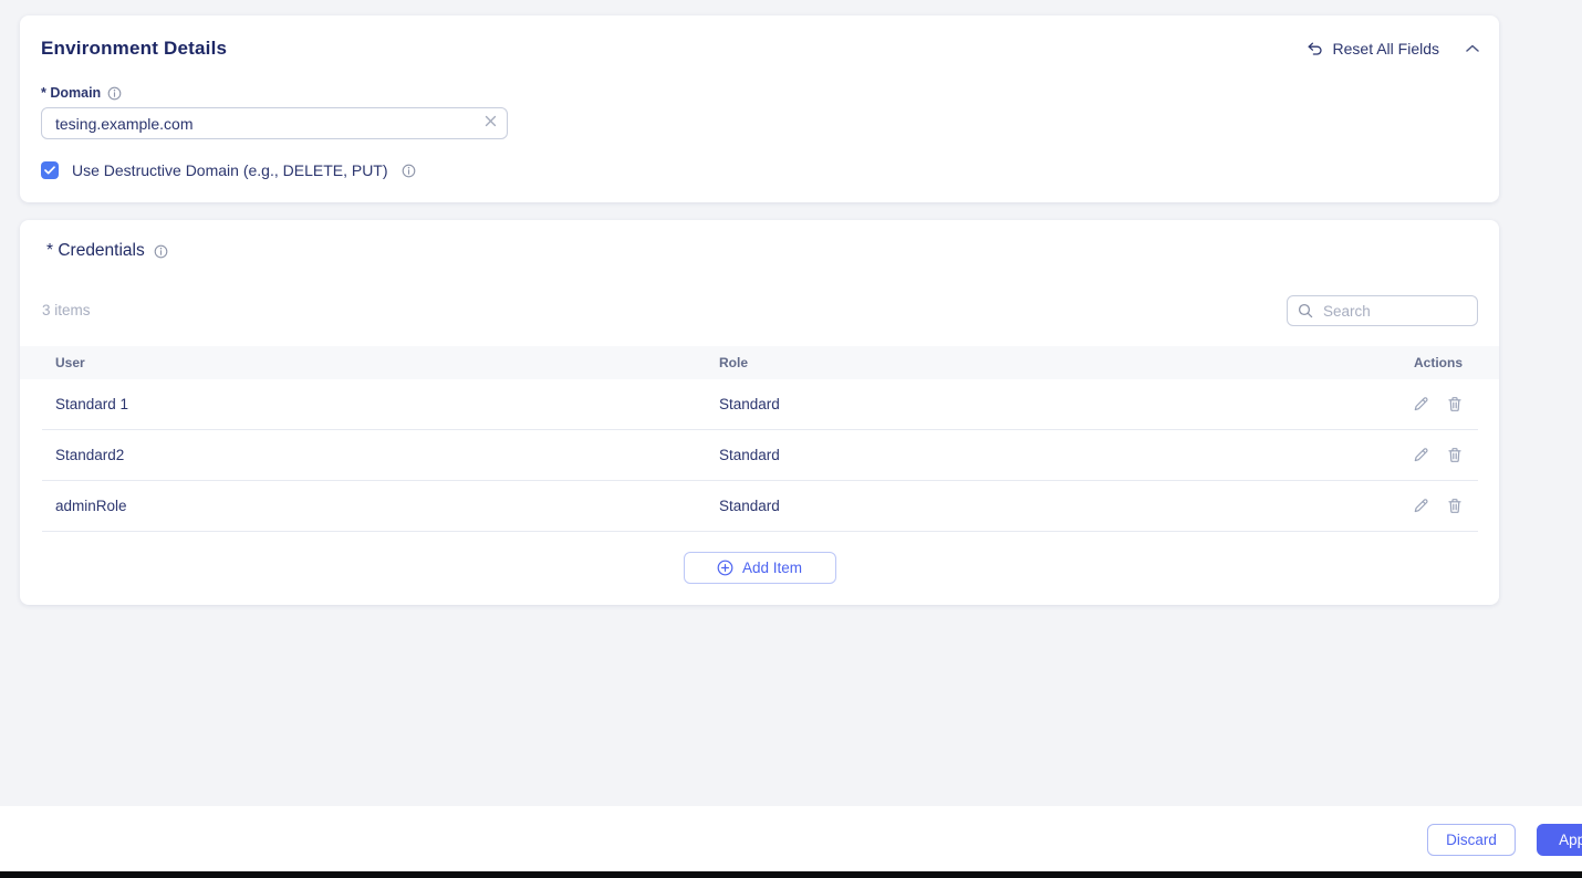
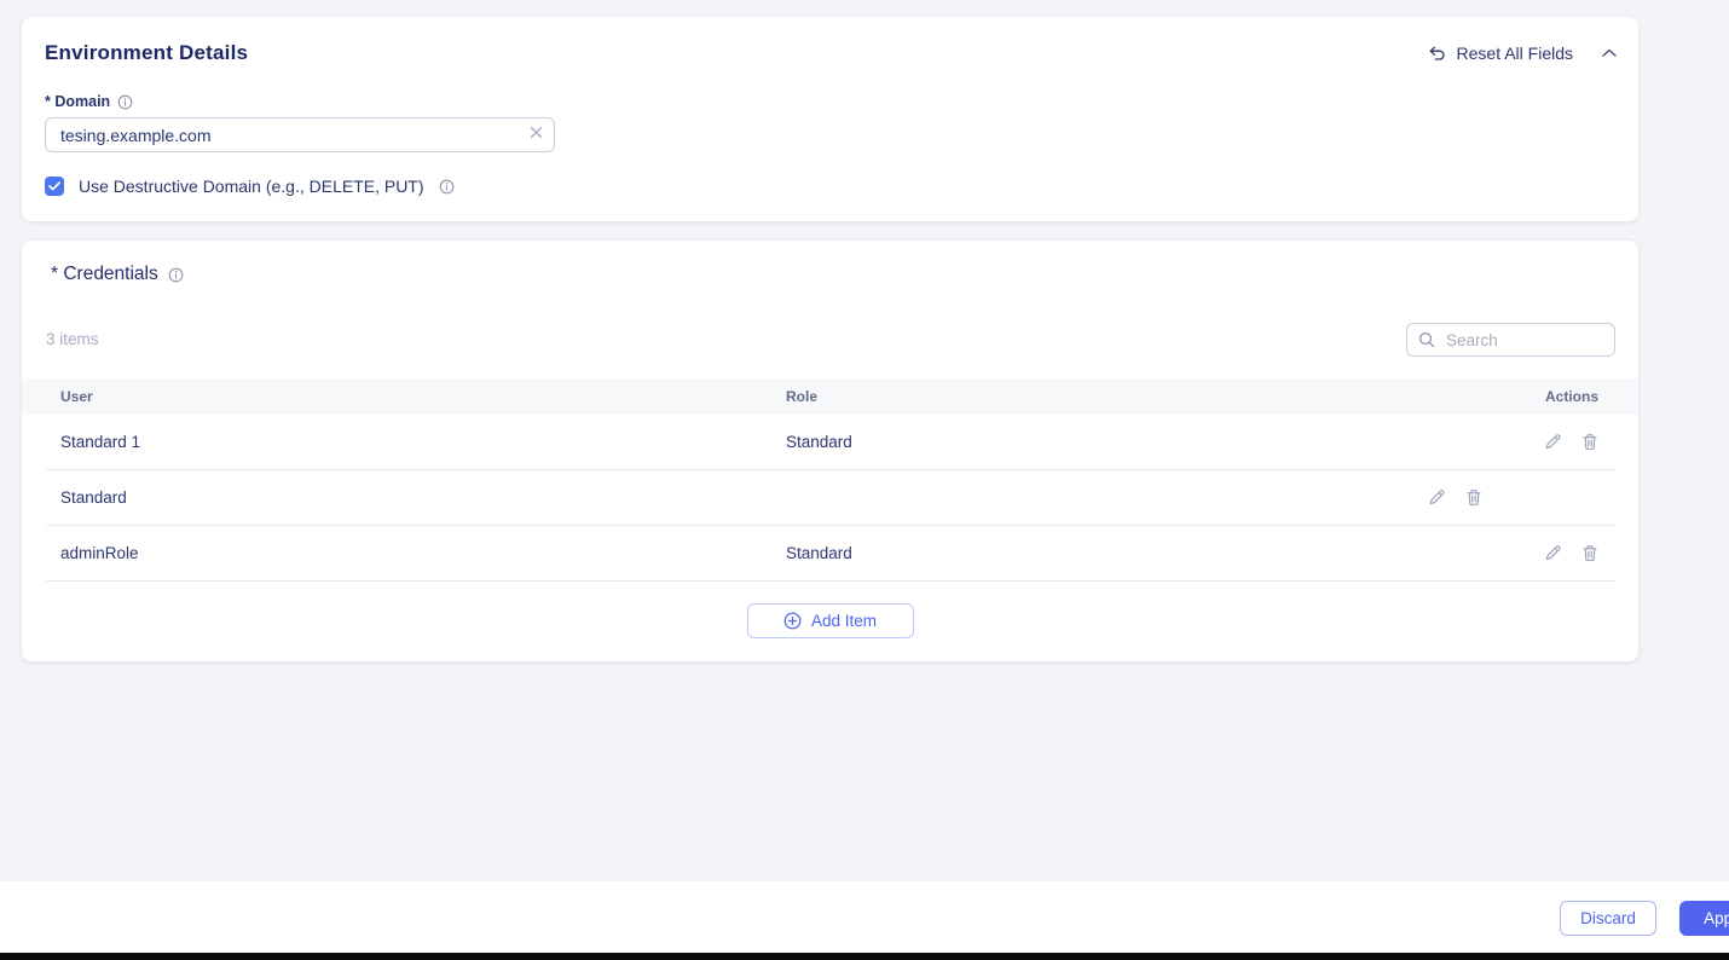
  Environment Details
  Reset All Fields
  * Domain
  tesing.example.com
  Use Destructive Domain (e.g., DELETE, PUT)
  * Credentials
  3 items
  Search
  User
  Role
  Actions
  Standard 1
  Standard
- Standard2
  Standard
  adminRole
  Standard
  Add Item
  Discard
